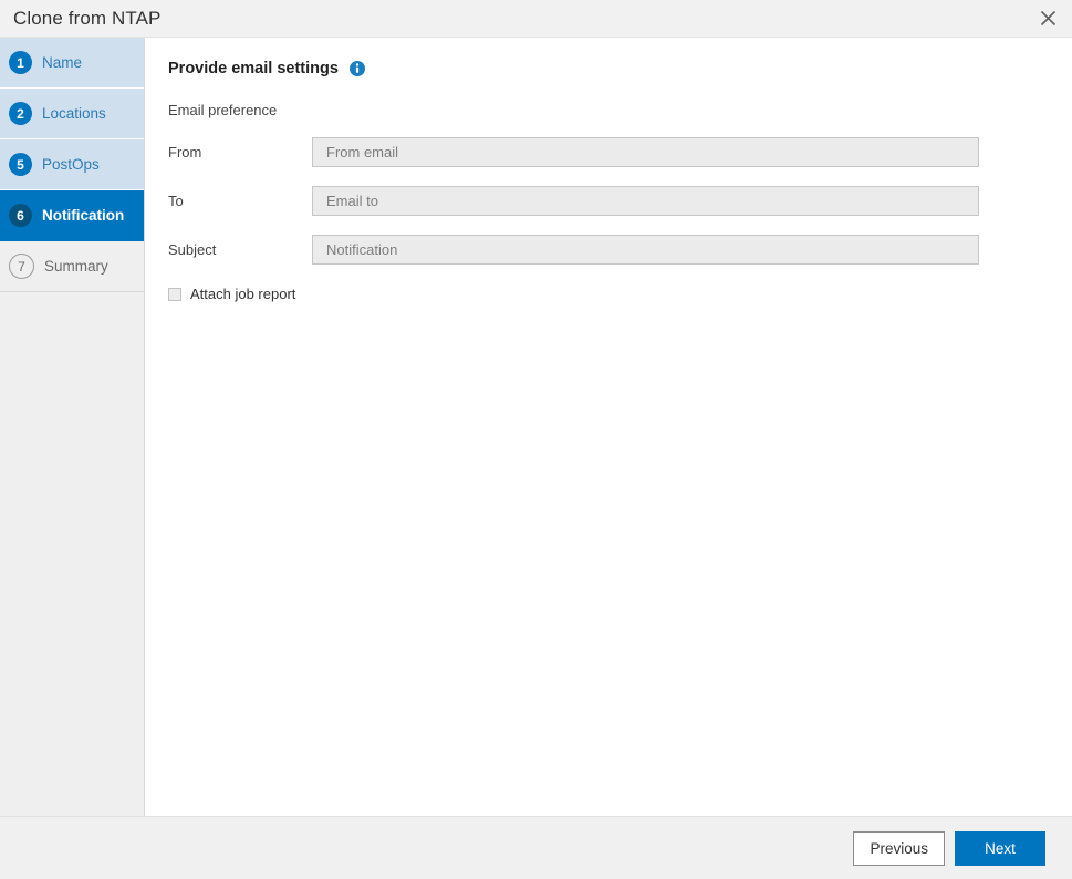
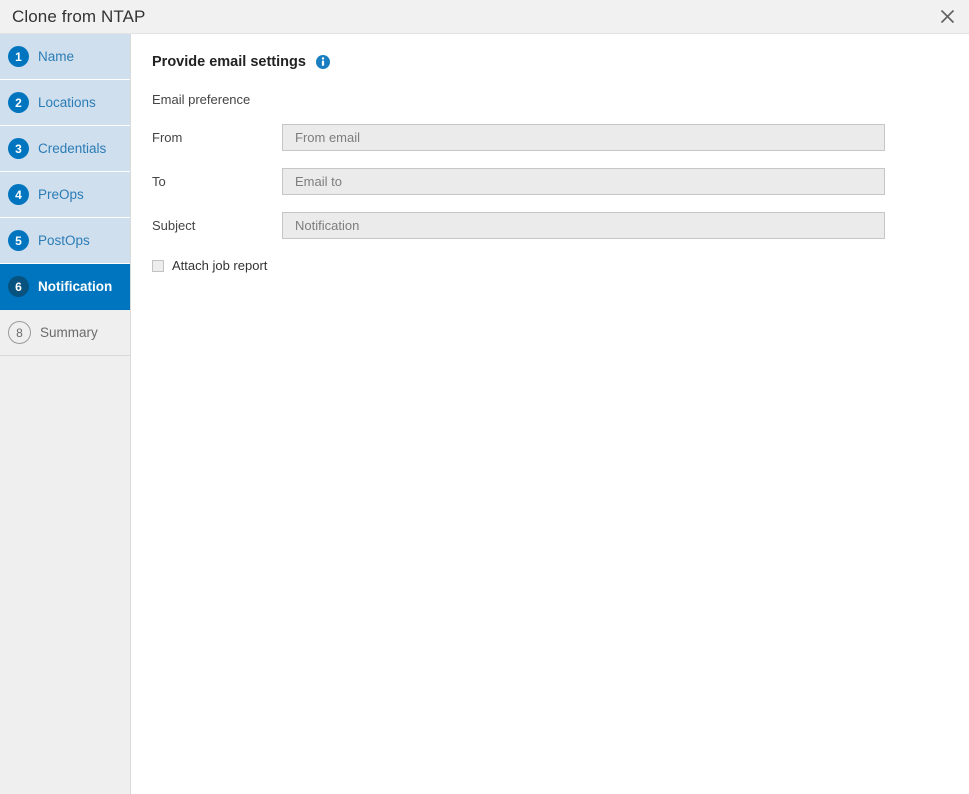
  Clone from NTAP
  1
  Name
  2
  Locations
+ 3
+ Credentials
+ 4
+ PreOps
  5
  PostOps
  6
  Notification
- 7
+ 8
  Summary
  Provide email settings
  Email preference
  From
  From email
  To
  Email to
  Subject
  Notification
  Attach job report
- Previous
- Next
